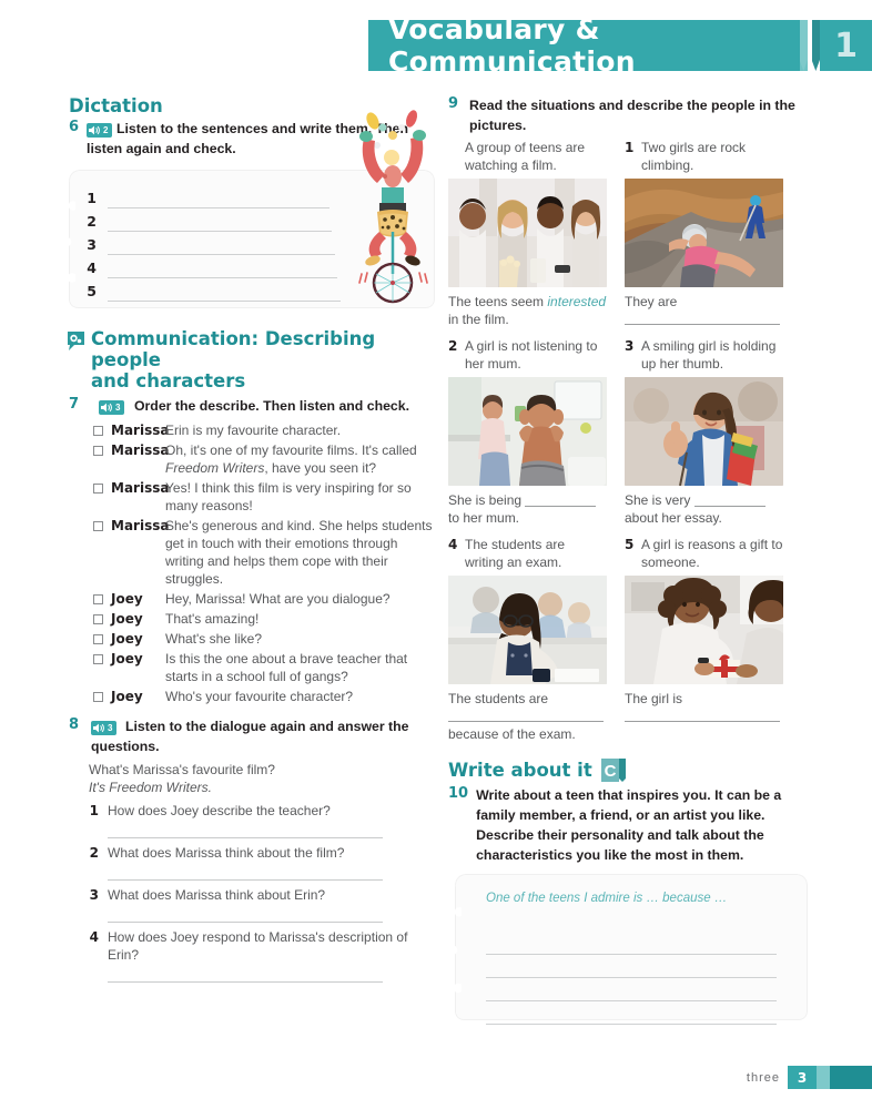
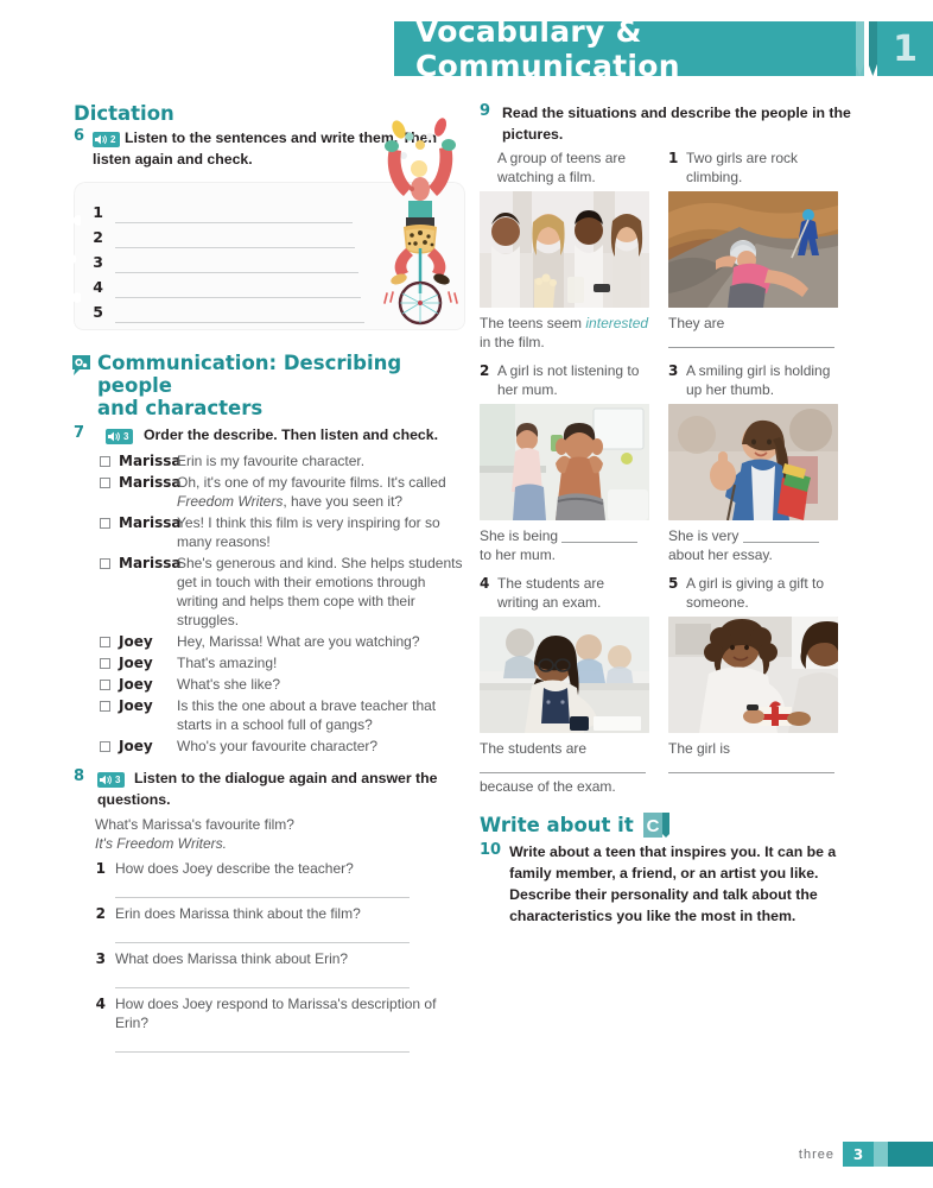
  Vocabulary & Communication
  1
  Dictation
  6
  2
  Listen to the sentences and write them.he listen again and check.
  1
  2
  3
  4
  5
  Communication: Describing people
  and characters
  7
  3
  Order the describe. Then listen and check.
  Marissa
  Erin is my favourite character.
  Marissa
  Oh, it's one of my favourite films. It's called Freedom Writers, have you seen it?
  Marissa
  Yes! I think this film is very inspiring for so many reasons!
  Marissa
  She's generous and kind. She helps students get in touch with their emotions through writing and helps them cope with their struggles.
  Joey
- Hey, Marissa! What are you dialogue?
+ Hey, Marissa! What are you watching?
  Joey
  That's amazing!
  Joey
  What's she like?
  Joey
  Is this the one about a brave teacher that starts in a school full of gangs?
  Joey
  Who's your favourite character?
  8
  3
  Listen to the dialogue again and answer the questions.
  What's Marissa's favourite film?
  It's Freedom Writers.
  1
  How does Joey describe the teacher?
  2
- What does Marissa think about the film?
+ Erin does Marissa think about the film?
  3
  What does Marissa think about Erin?
  4
  How does Joey respond to Marissa's description of Erin?
  9
  Read the situations and describe the people in the pictures.
  A group of teens are watching a film.
  The teens seem interested in the film.
  1
  Two girls are rock climbing.
  They are
  2
  A girl is not listening to her mum.
  She is being
  to her mum.
  3
  A smiling girl is holding up her thumb.
  She is very
  about her essay.
  4
  The students are writing an exam.
  The students are
  because of the exam.
  5
- A girl is reasons a gift to someone.
+ A girl is giving a gift to someone.
  The girl is
  Write about it
  C
  10
  Write about a teen that inspires you. It can be a family member, a friend, or an artist you like. Describe their personality and talk about the characteristics you like the most in them.
- One of the teens I admire is … because …
  three
  3
